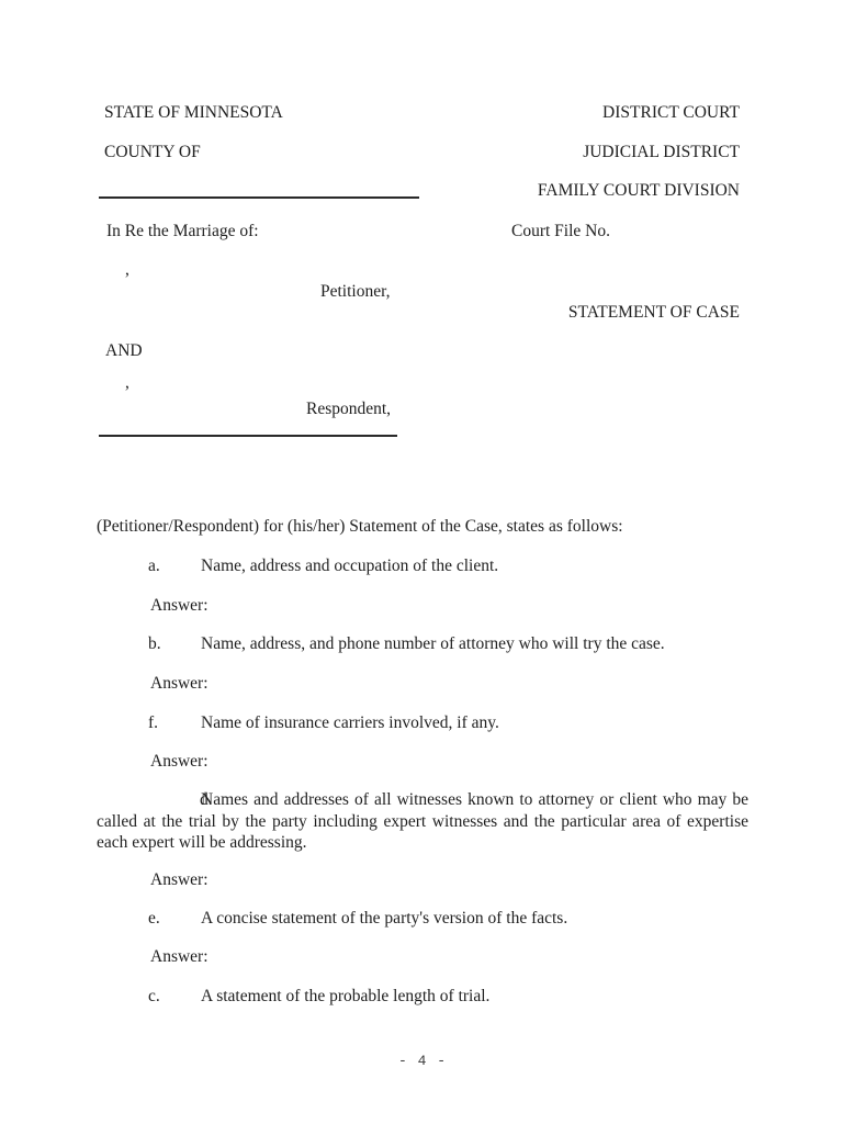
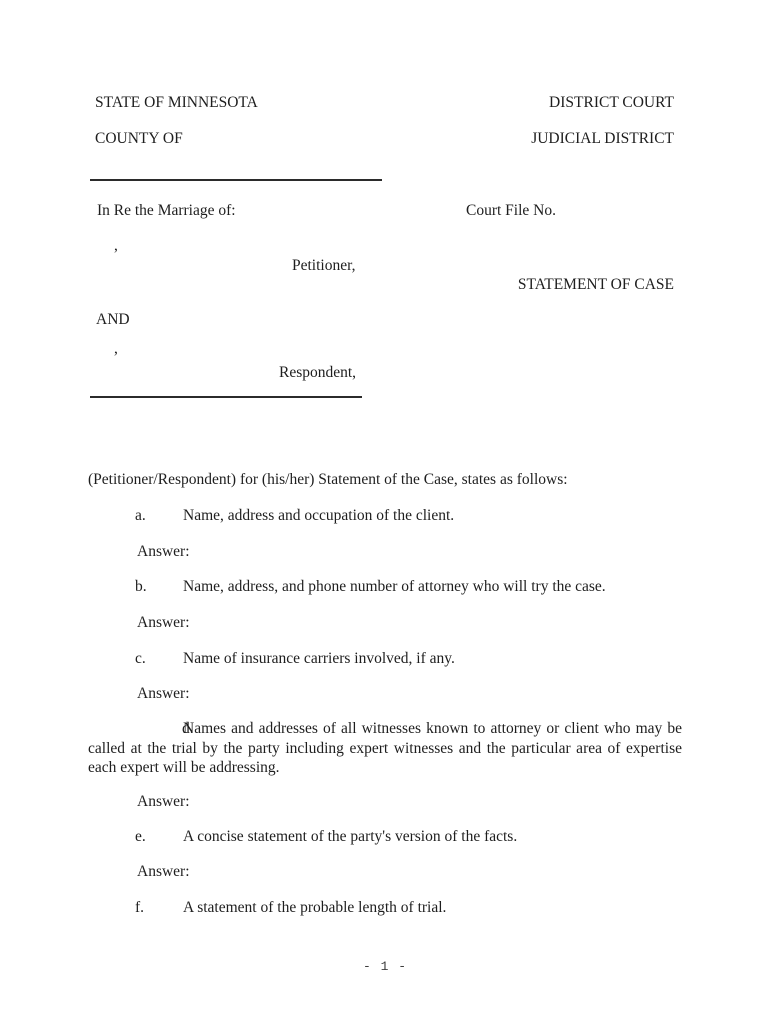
  STATE OF MINNESOTA
  DISTRICT COURT
  COUNTY OF
  JUDICIAL DISTRICT
- FAMILY COURT DIVISION
  In Re the Marriage of:
  Court File No.
  ,
  Petitioner,
  STATEMENT OF CASE
  AND
  ,
  Respondent,
  (Petitioner/Respondent) for (his/her) Statement of the Case, states as follows:
  a. Name, address and occupation of the client.
  Answer:
  b. Name, address, and phone number of attorney who will try the case.
  Answer:
- f. Name of insurance carriers involved, if any.
+ c. Name of insurance carriers involved, if any.
  Answer:
  d.Names and addresses of all witnesses known to attorney or client who may be called at the trial by the party including expert witnesses and the particular area of expertise each expert will be addressing.
  Answer:
  e. A concise statement of the party's version of the facts.
  Answer:
- c. A statement of the probable length of trial.
+ f. A statement of the probable length of trial.
- - 4 -
+ - 1 -
